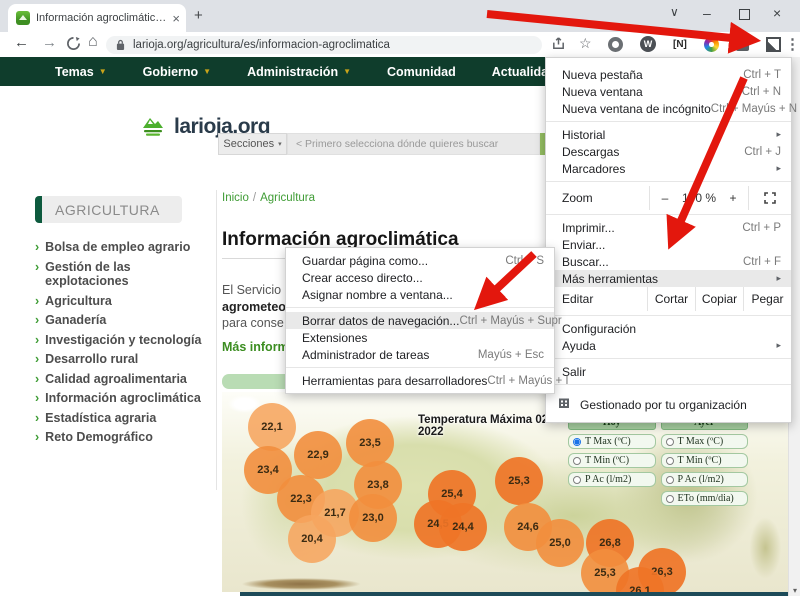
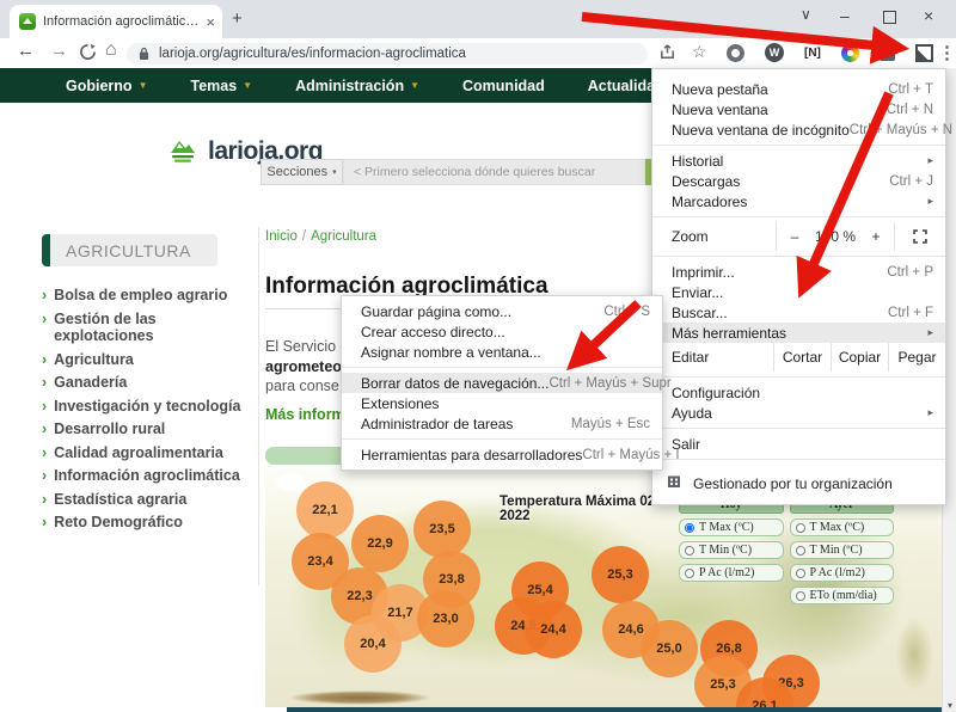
- Temas
+ Gobierno
  ▼
- Gobierno
+ Temas
  ▼
  Administración
  ▼
  Comunidad
  Actualid
  larioja.org
  Secciones
  < Primero selecciona dónde quieres buscar
  AGRICULTURA
  ›
  Bolsa de empleo agrario
  ›
  Gestión de las explotaciones
  ›
  Agricultura
  ›
  Ganadería
  ›
  Investigación y tecnología
  ›
  Desarrollo rural
  ›
  Calidad agroalimentaria
  ›
  Información agroclimática
  ›
  Estadística agraria
  ›
  Reto Demográfico
  Inicio / Agricultura
  Información agroclimática
  El Servicio
  agrometeo
  para conse
  Más inform
  22,1
  23,5
  22,9
  23,4
  23,8
  22,3
  25,3
  25,4
  21,7
  23,0
  24,4
  24,6
  20,4
  25,0
  26,8
  25,3
  6,3
  26,1
  Temperatura Máxima 02022
  T Max (ºC)
  T Min (ºC)
  P Ac (l/m2)
  T Max (ºC)
  T Min (ºC)
  P Ac (l/m2)
  ETo (mm/dia)
  ▾
  Información agroclimática -
  ×
  +
  ∨
  –
  ×
  ←
  →
  ⌂
  larioja.org/agricultura/es/informacion-agroclimatica
  ☆
  W
  [N]
  ⋮
  Nueva pestaña
  Ctrl + T
  Nueva ventana
  Ctrl + N
  Nueva ventana de incógnito
  Ctr + Mayús + N
  Historial
  ▸
  Descargas
  Ctrl + J
  Marcadores
  ▸
  Zoom
  –
  10 %
  +
  Imprimir...
  Ctrl + P
  Enviar...
  Buscar...
  Ctrl + F
  Más herramientas
  ▸
  Editar
  Cortar
  Copiar
  Pegar
  Configuración
  Ayuda
  ▸
  Salir
  Gestionado por tu organización
  Guardar página como...
  Crear acceso directo...
  Asignar nombre a ventana...
  Borrar datos de navegación...
  Ctrl + Mayús + Supr
  Extensiones
  Administrador de tareas
  Mayús + Esc
  Herramientas para desarrolladores
  Ctrl + Mayús + I
